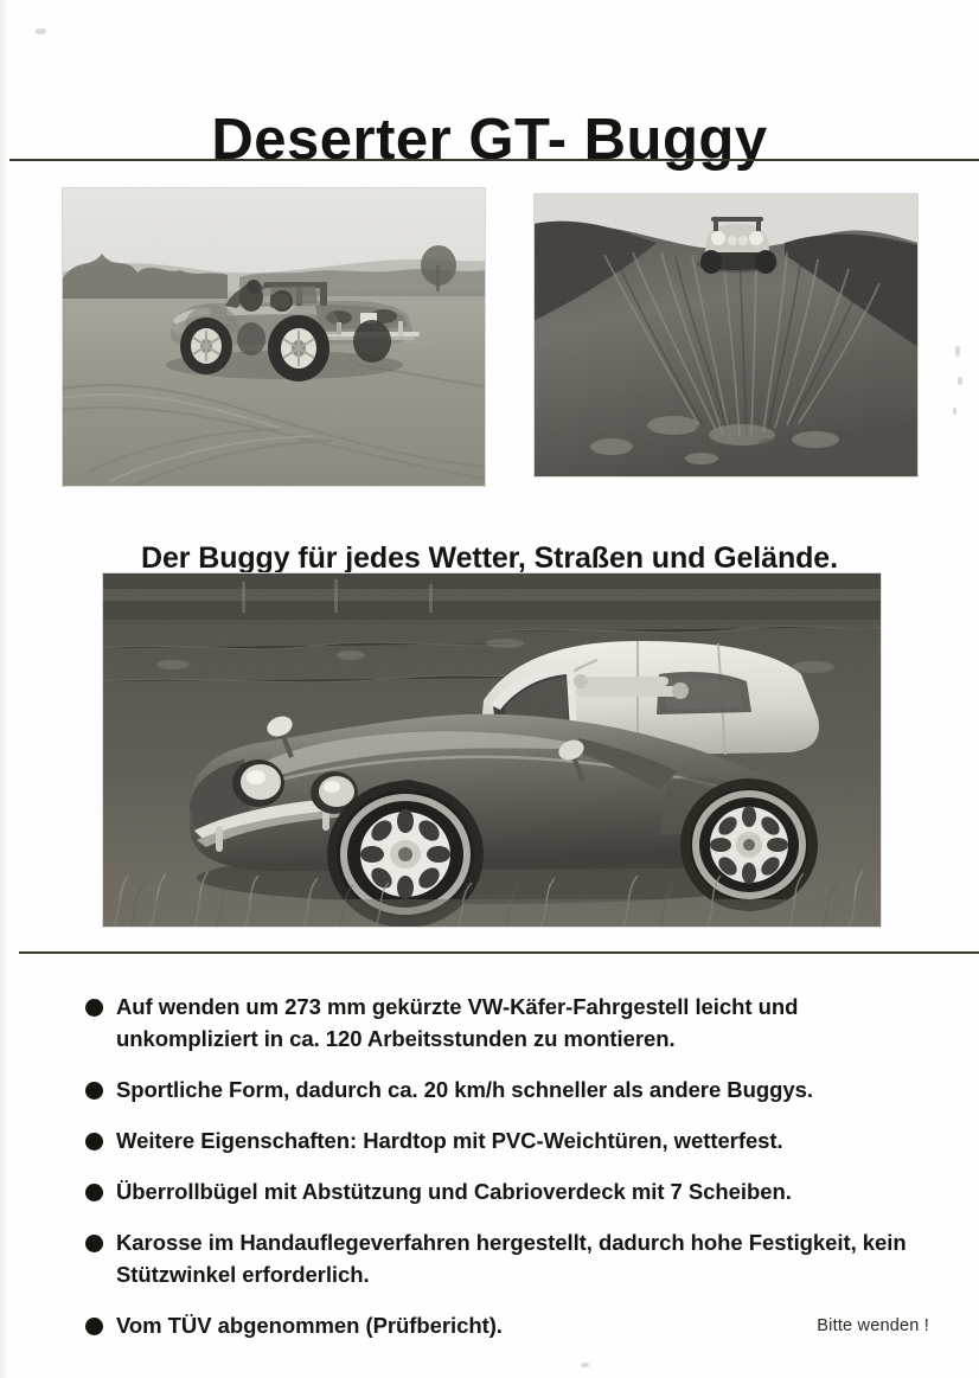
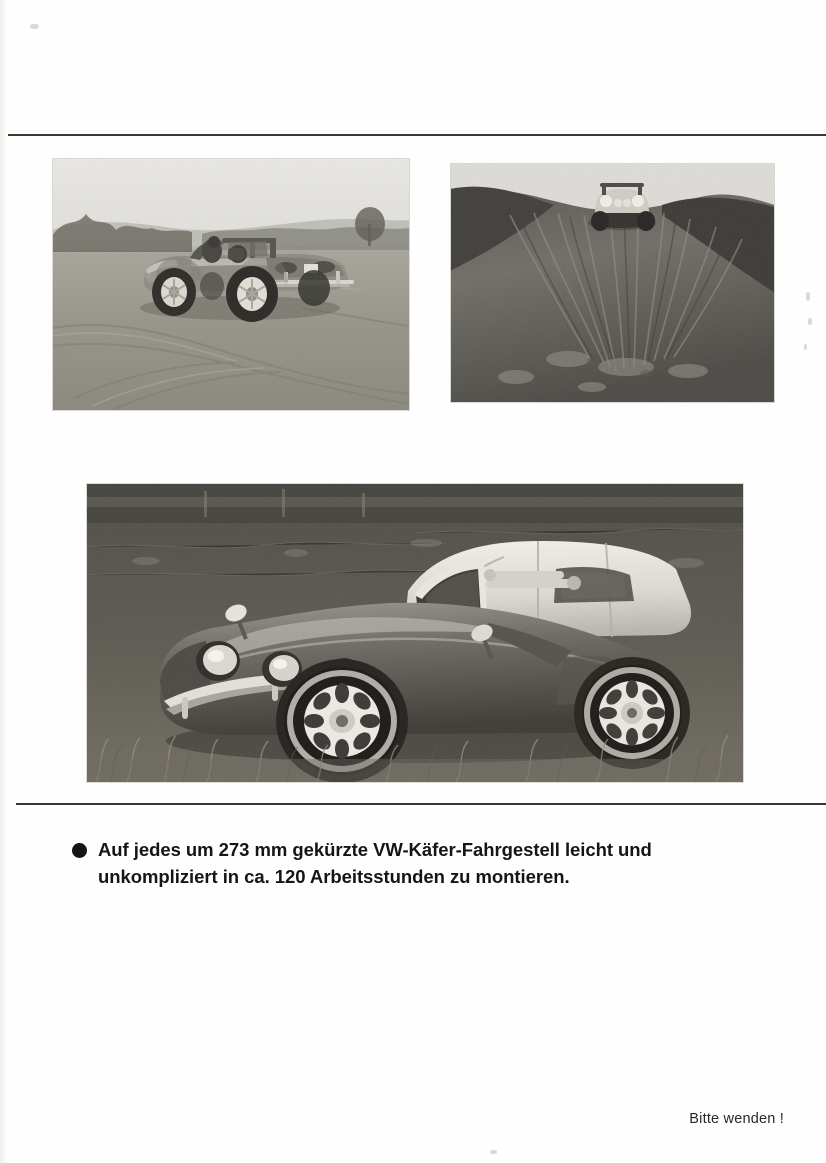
- Deserter GT- Buggy
- Der Buggy für jedes Wetter, Straßen und Gelände.
- Auf wenden um 273 mm gekürzte VW-Käfer-Fahrgestell leicht und unkompliziert in ca. 120 Arbeitsstunden zu montieren.
+ Auf jedes um 273 mm gekürzte VW-Käfer-Fahrgestell leicht und unkompliziert in ca. 120 Arbeitsstunden zu montieren.
- Sportliche Form, dadurch ca. 20 km/h schneller als andere Buggys.
- Weitere Eigenschaften: Hardtop mit PVC-Weichtüren, wetterfest.
- Überrollbügel mit Abstützung und Cabrioverdeck mit 7 Scheiben.
- Karosse im Handauflegeverfahren hergestellt, dadurch hohe Festigkeit, kein Stützwinkel erforderlich.
- Vom TÜV abgenommen (Prüfbericht).
  Bitte wenden !
